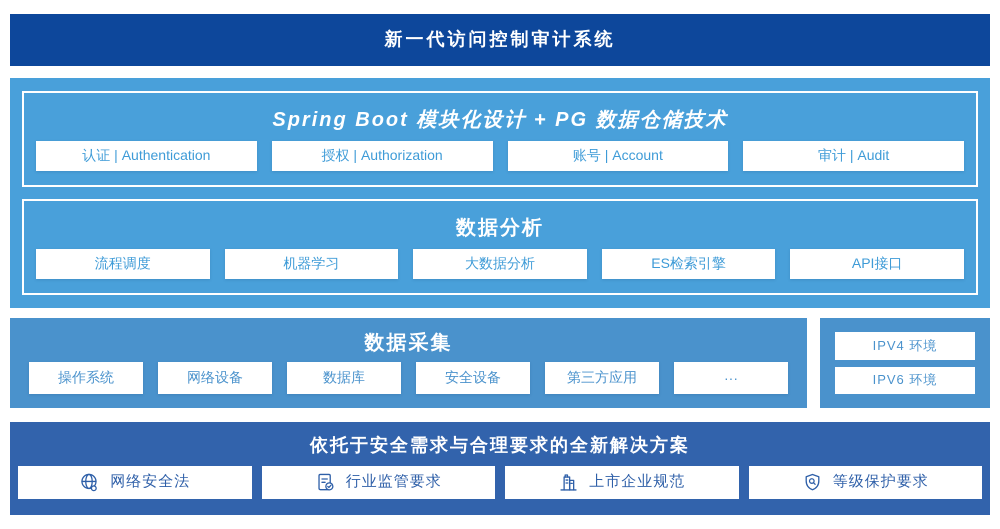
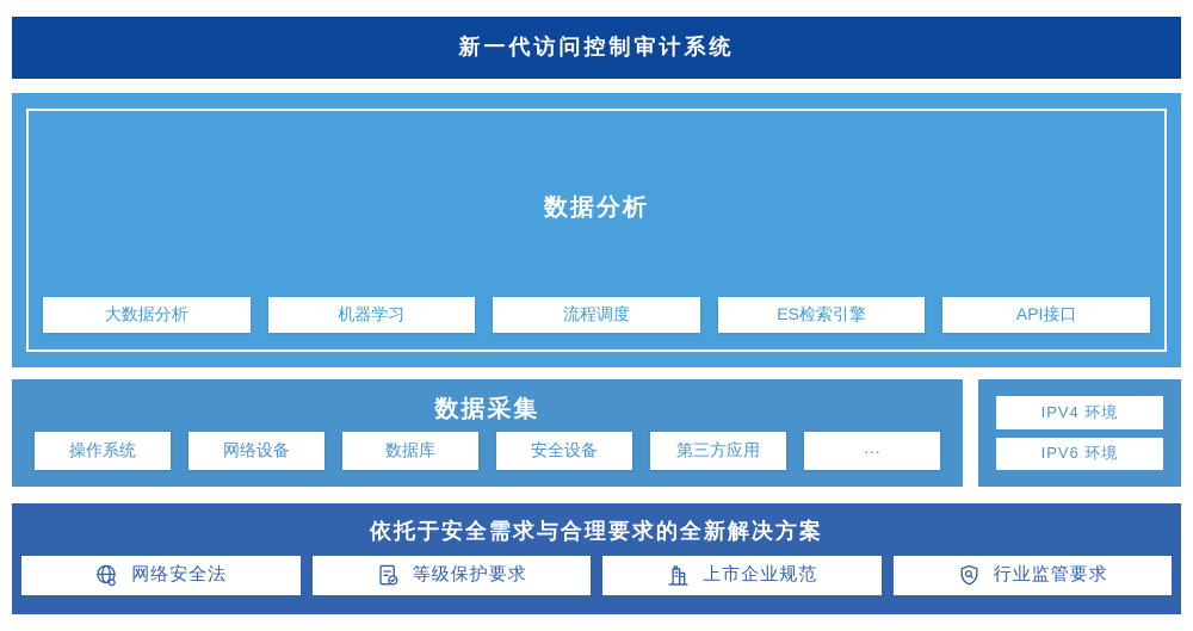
  新一代访问控制审计系统
- Spring Boot 模块化设计 + PG 数据仓储技术
- 认证 | Authentication
- 授权 | Authorization
- 账号 | Account
- 审计 | Audit
  数据分析
- 流程调度
+ 大数据分析
  机器学习
- 大数据分析
+ 流程调度
  ES检索引擎
  API接口
  数据采集
  操作系统
  网络设备
  数据库
  安全设备
  第三方应用
  ···
  IPV4 环境
  IPV6 环境
  依托于安全需求与合理要求的全新解决方案
  网络安全法
- 行业监管要求
+ 等级保护要求
  上市企业规范
- 等级保护要求
+ 行业监管要求
